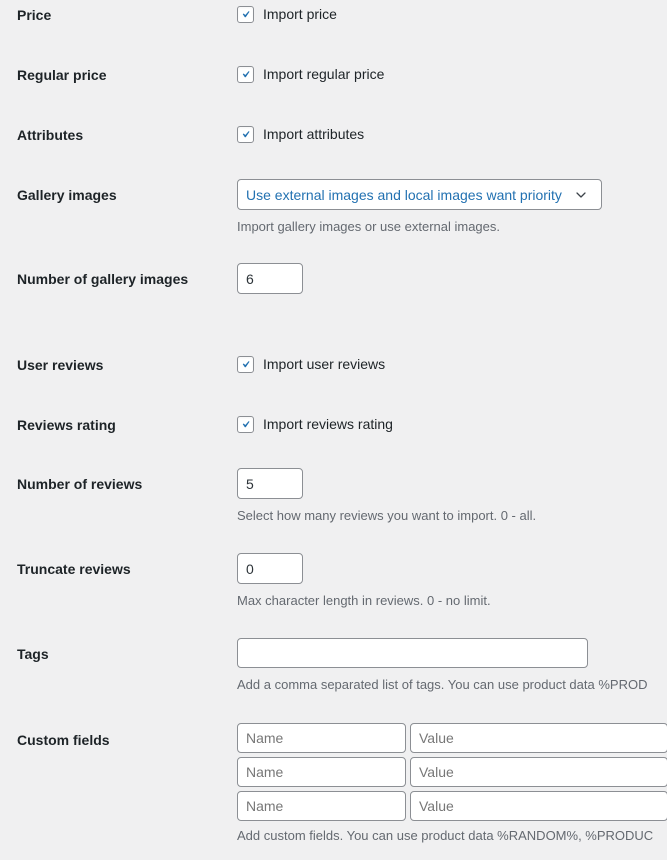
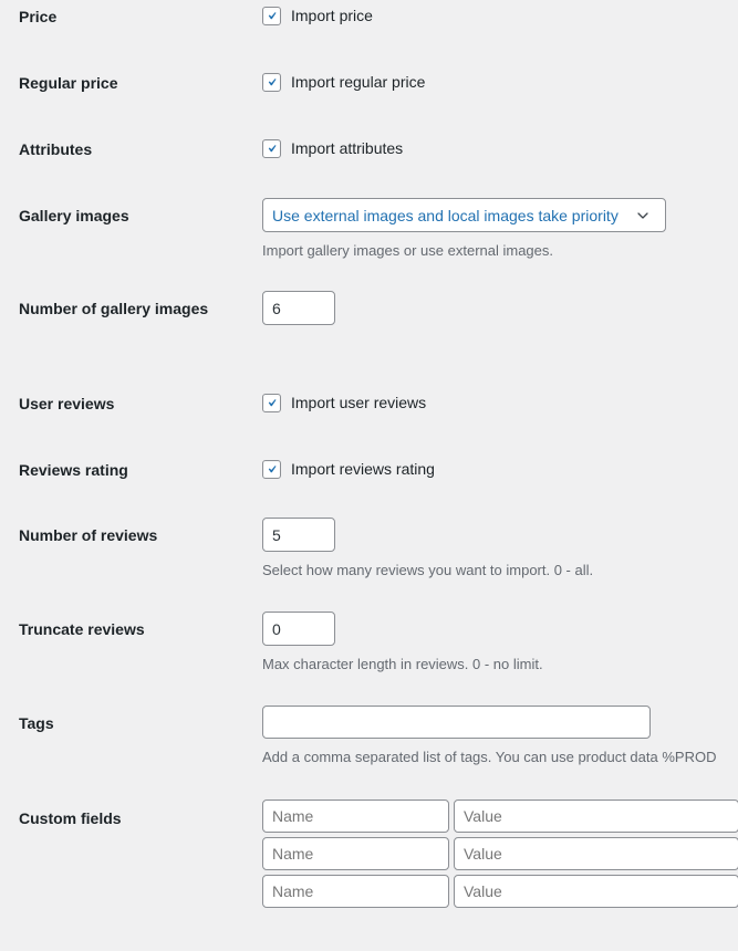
  Price
  Import price
  Regular price
  Import regular price
  Attributes
  Import attributes
  Gallery images
- Use external images and local images want priority
+ Use external images and local images take priority
  Import gallery images or use external images.
  Number of gallery images
  6
  User reviews
  Import user reviews
  Reviews rating
  Import reviews rating
  Number of reviews
  5
  Select how many reviews you want to import. 0 - all.
  Truncate reviews
  0
  Max character length in reviews. 0 - no limit.
  Tags
  Add a comma separated list of tags. You can use product data %PROD
  Custom fields
  Name
  Value
  Name
  Value
  Name
  Value
- Add custom fields. You can use product data %RANDOM%, %PRODUC
